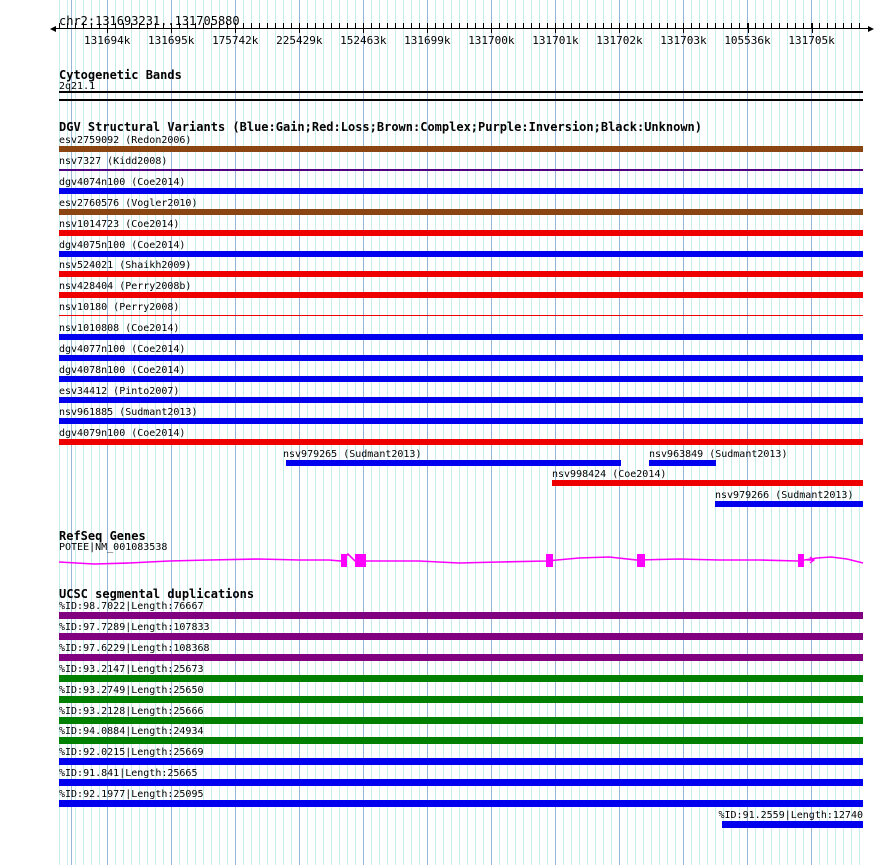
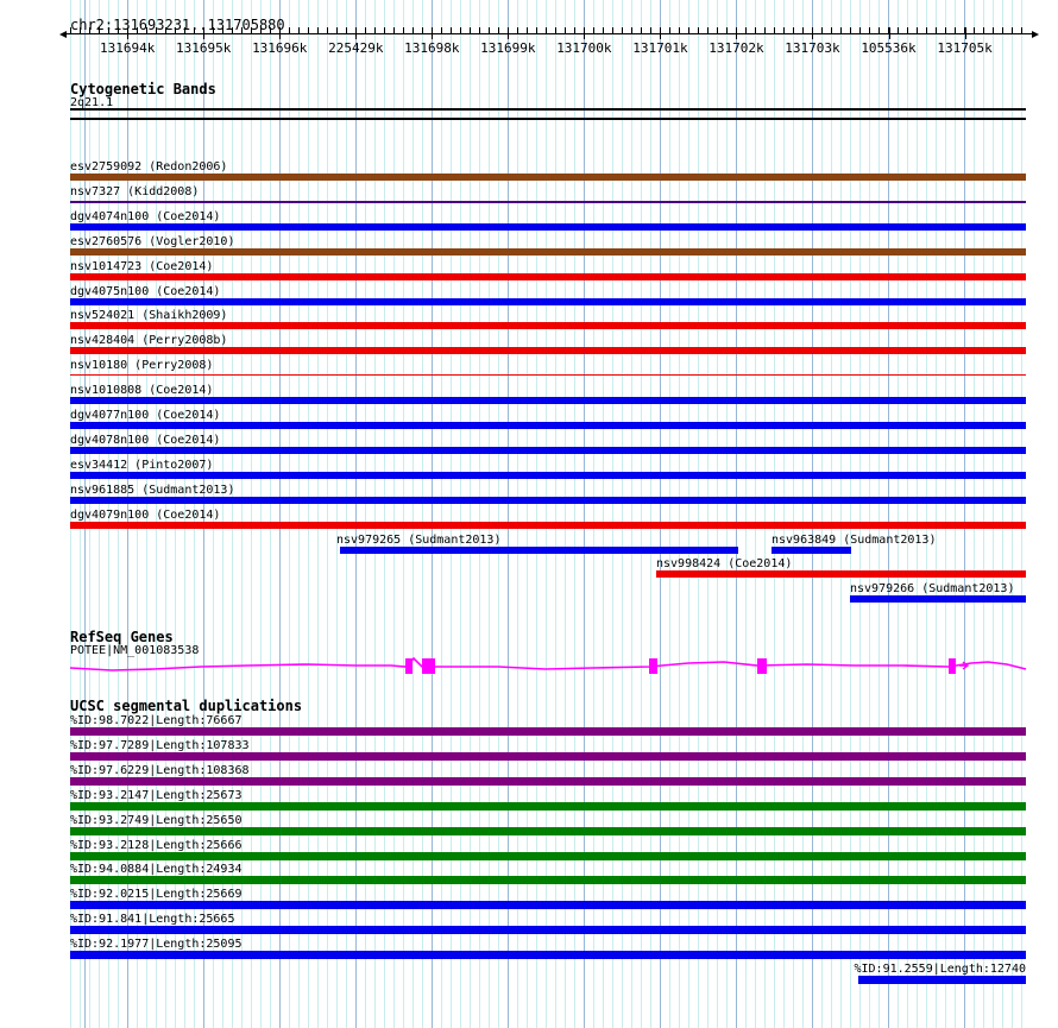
  chr2:131693231..131705880
  131694k
  131695k
- 175742k
+ 131696k
  225429k
- 152463k
+ 131698k
  131699k
  131700k
  131701k
  131702k
  131703k
  105536k
  131705k
  Cytogenetic Bands
  2q21.1
- DGV Structural Variants (Blue:Gain;Red:Loss;Brown:Complex;Purple:Inversion;Black:Unknown)
  esv2759092 (Redon2006)
  nsv7327 (Kidd2008)
  dgv4074n100 (Coe2014)
  esv2760576 (Vogler2010)
  nsv1014723 (Coe2014)
  dgv4075n100 (Coe2014)
  nsv524021 (Shaikh2009)
  nsv428404 (Perry2008b)
  nsv10180 (Perry2008)
  nsv1010808 (Coe2014)
  dgv4077n100 (Coe2014)
  dgv4078n100 (Coe2014)
  esv34412 (Pinto2007)
  nsv961885 (Sudmant2013)
  dgv4079n100 (Coe2014)
  nsv979265 (Sudmant2013)
  nsv963849 (Sudmant2013)
  nsv998424 (Coe2014)
  nsv979266 (Sudmant2013)
  RefSeq Genes
  POTEE|NM_001083538
  UCSC segmental duplications
  %ID:98.7022|Length:76667
  %ID:97.7289|Length:107833
  %ID:97.6229|Length:108368
  %ID:93.2147|Length:25673
  %ID:93.2749|Length:25650
  %ID:93.2128|Length:25666
  %ID:94.0884|Length:24934
  %ID:92.0215|Length:25669
  %ID:91.841|Length:25665
  %ID:92.1977|Length:25095
  %ID:91.2559|Length:12740
